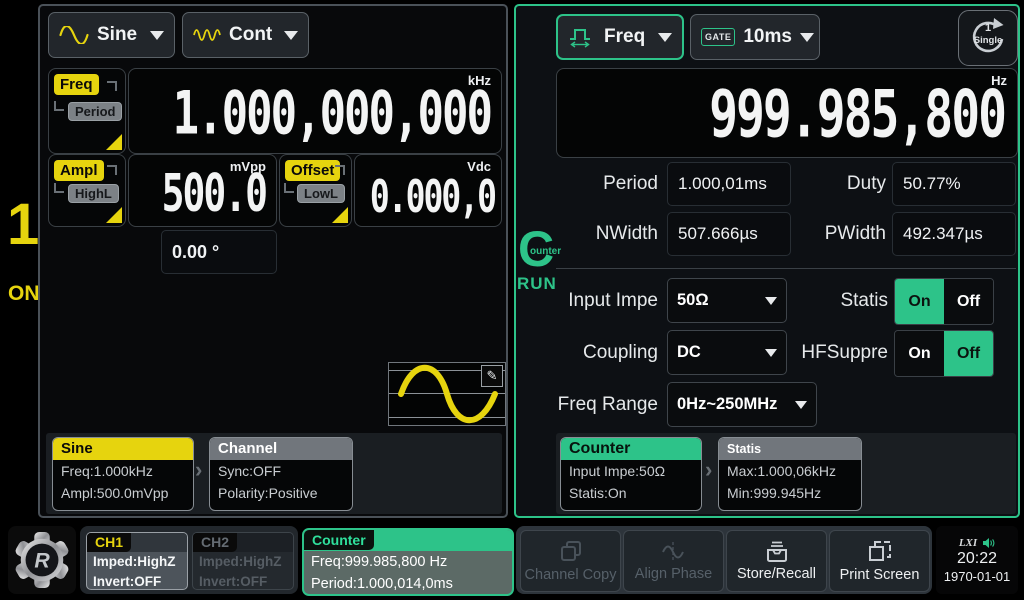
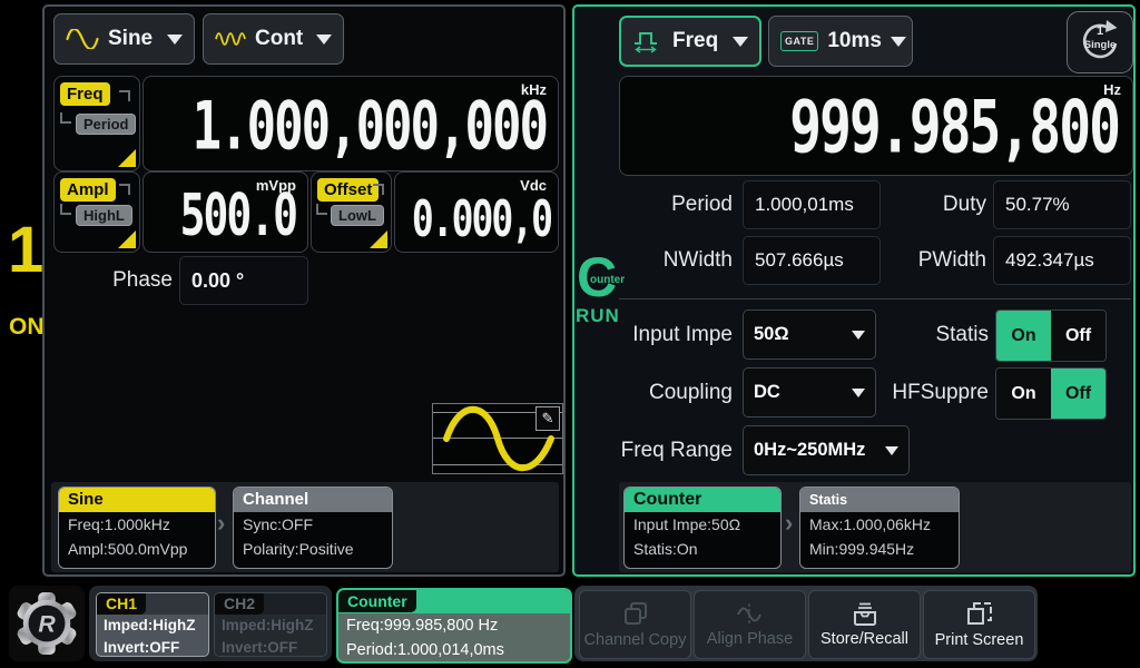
  1
  ON
  Sine
  Cont
  Freq
  Period
  kHz
  1.000,000,000
  Ampl
  HighL
  mVpp
  500.0
  Offset
  LowL
  Vdc
  0.000,0
+ Phase
  0.00 °
  ✎
  Sine
  Freq:1.000kHz
  Ampl:500.0mVpp
  ›
  Channel
  Sync:OFF
  Polarity:Positive
  C
  ounter
  RUN
  Freq
  GATE
  10ms
  1
  Single
  Hz
  999.985,800
  Period
  1.000,01ms
  Duty
  50.77%
  NWidth
  507.666µs
  PWidth
  492.347µs
  Input Impe
  50Ω
  Statis
  On
  Off
  Coupling
  DC
  HFSuppre
  On
  Off
  Freq Range
  0Hz~250MHz
  Counter
  Input Impe:50Ω
  Statis:On
  ›
  Statis
  Max:1.000,06kHz
  Min:999.945Hz
  R
  CH1
  Imped:HighZ
  Invert:OFF
  CH2
  Imped:HighZ
  Invert:OFF
  Counter
  Freq:999.985,800 Hz
  Period:1.000,014,0ms
  Channel Copy
  Align Phase
  Store/Recall
  Print Screen
- LXI
- 20:22
- 1970-01-01
